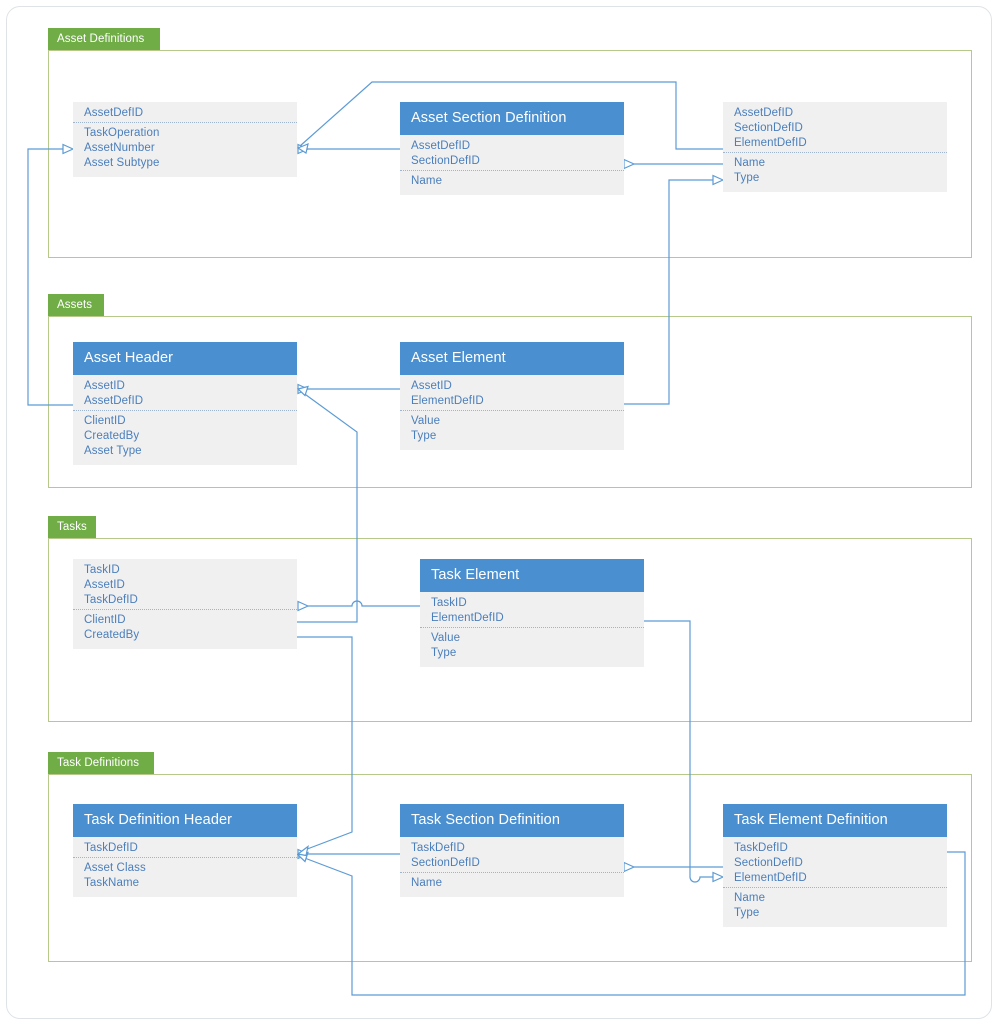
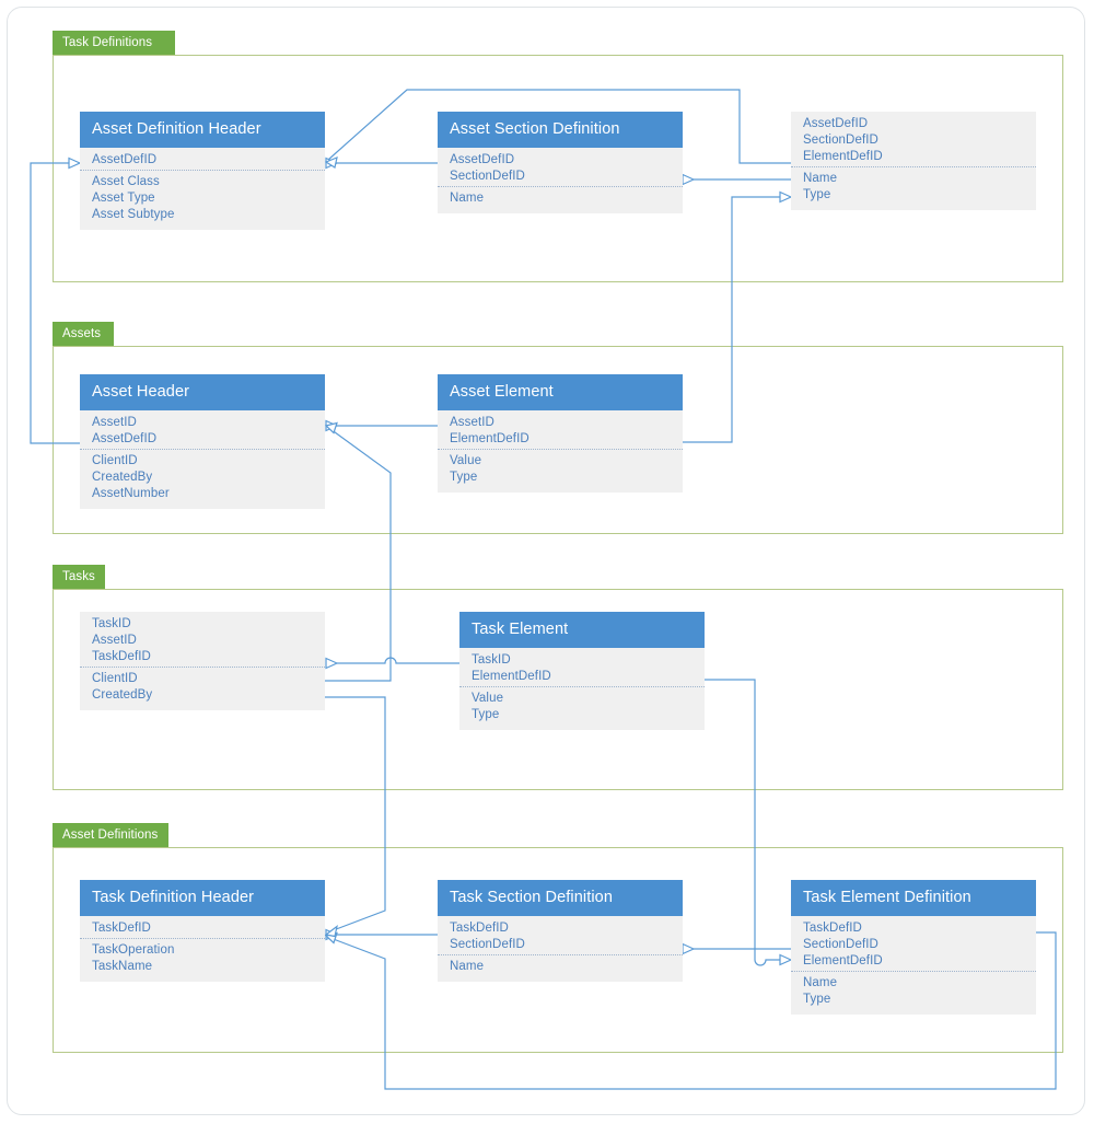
- Asset Definitions
+ Task Definitions
  Assets
  Tasks
- Task Definitions
+ Asset Definitions
+ Asset Definition Header
  AssetDefID
- TaskOperation
+ Asset Class
- AssetNumber
+ Asset Type
  Asset Subtype
  Asset Section Definition
  AssetDefID
  SectionDefID
  Name
  AssetDefID
  SectionDefID
  ElementDefID
  Name
  Type
  Asset Header
  AssetID
  AssetDefID
  ClientID
  CreatedBy
- Asset Type
+ AssetNumber
  Asset Element
  AssetID
  ElementDefID
  Value
  Type
  TaskID
  AssetID
  TaskDefID
  ClientID
  CreatedBy
  Task Element
  TaskID
  ElementDefID
  Value
  Type
  Task Definition Header
  TaskDefID
- Asset Class
+ TaskOperation
  TaskName
  Task Section Definition
  TaskDefID
  SectionDefID
  Name
  Task Element Definition
  TaskDefID
  SectionDefID
  ElementDefID
  Name
  Type
